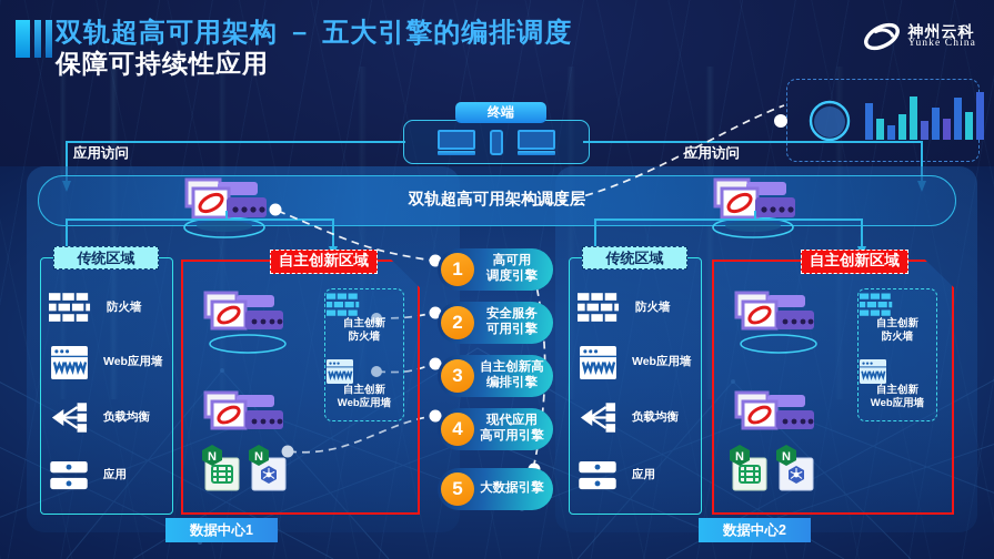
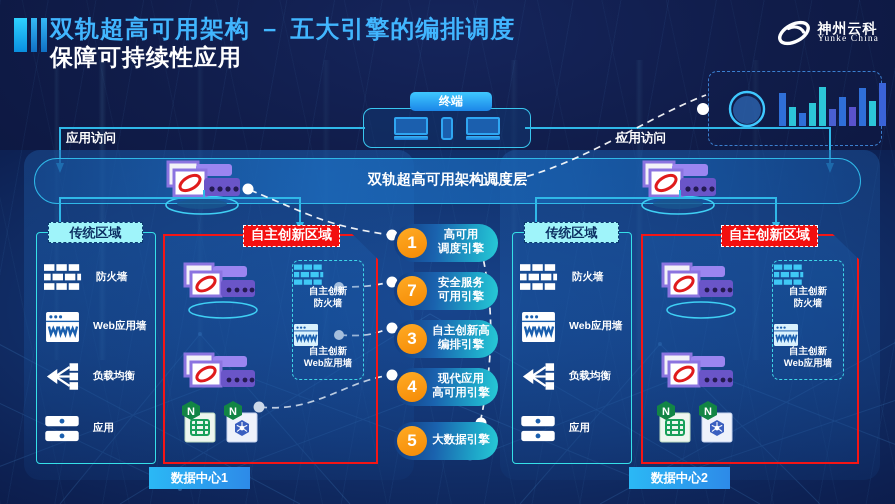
  双轨超高可用架构 － 五大引擎的编排调度
  保障可持续性应用
  神州云科
  Yunke China
  终端
  应用访问
  应用访问
  双轨超高可用架构调度层
  传统区域
  防火墙
  Web应用墙
  负载均衡
  应用
  自主创新区域
  N
  N
  自主创新
  防火墙
  自主创新
  Web应用墙
  数据中心1
  传统区域
  防火墙
  Web应用墙
  负载均衡
  应用
  自主创新区域
  N
  N
  自主创新
  防火墙
  自主创新
  Web应用墙
  数据中心2
  1
  高可用
  调度引擎
- 2
+ 7
  安全服务
  可用引擎
  3
  自主创新高
  编排引擎
  4
  现代应用
  高可用引擎
  5
  大数据引擎
